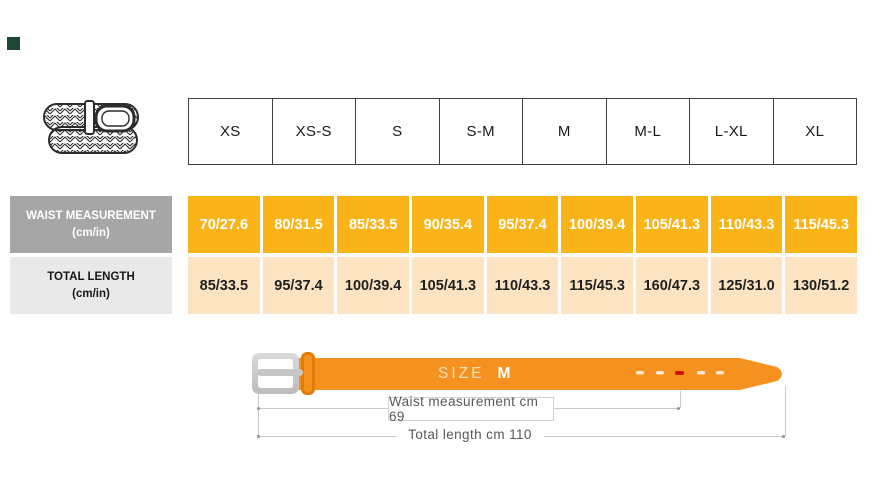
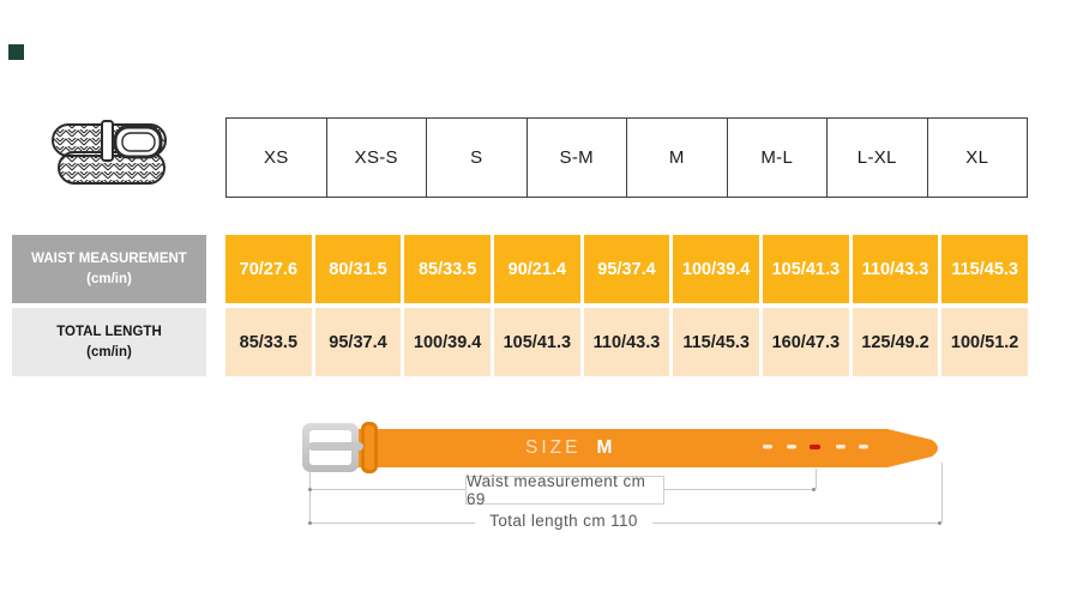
  XS
  XS-S
  S
  S-M
  M
  M-L
  L-XL
  XL
  WAIST MEASUREMENT
  (cm/in)
  70/27.6
  80/31.5
  85/33.5
- 90/35.4
+ 90/21.4
  95/37.4
  100/39.4
  105/41.3
  110/43.3
  115/45.3
  TOTAL LENGTH
  (cm/in)
  85/33.5
  95/37.4
  100/39.4
  105/41.3
  110/43.3
  115/45.3
  160/47.3
- 125/31.0
+ 125/49.2
- 130/51.2
+ 100/51.2
  SIZE
  M
  Waist measurement cm 69
  Total length cm 110
